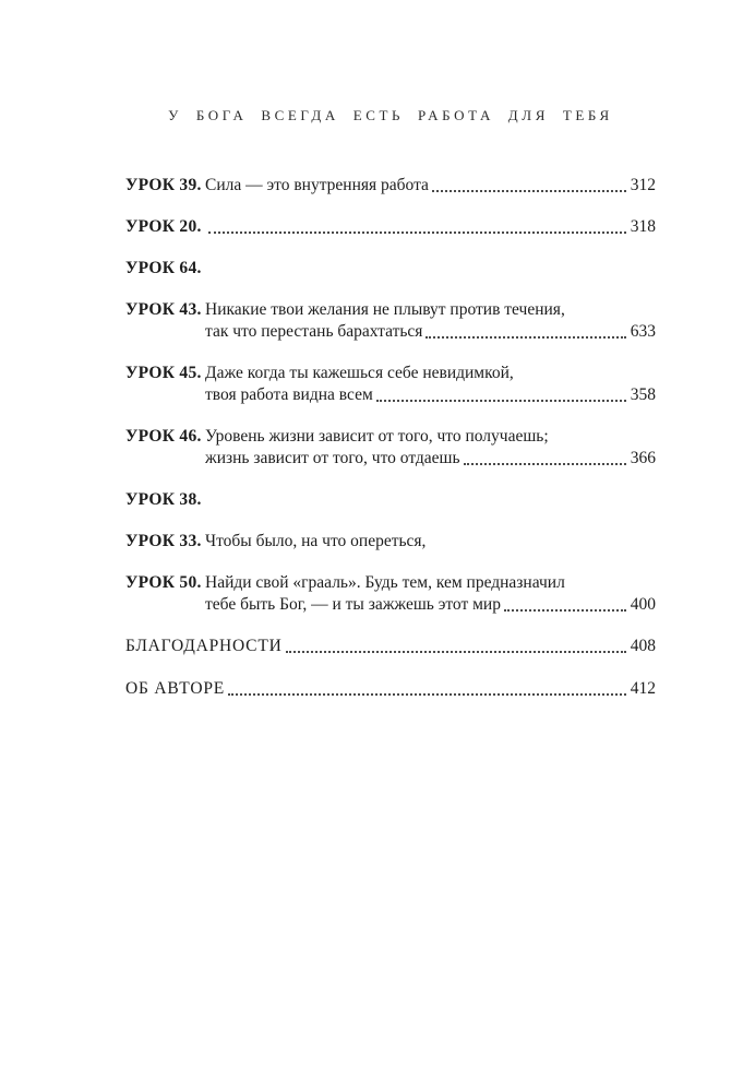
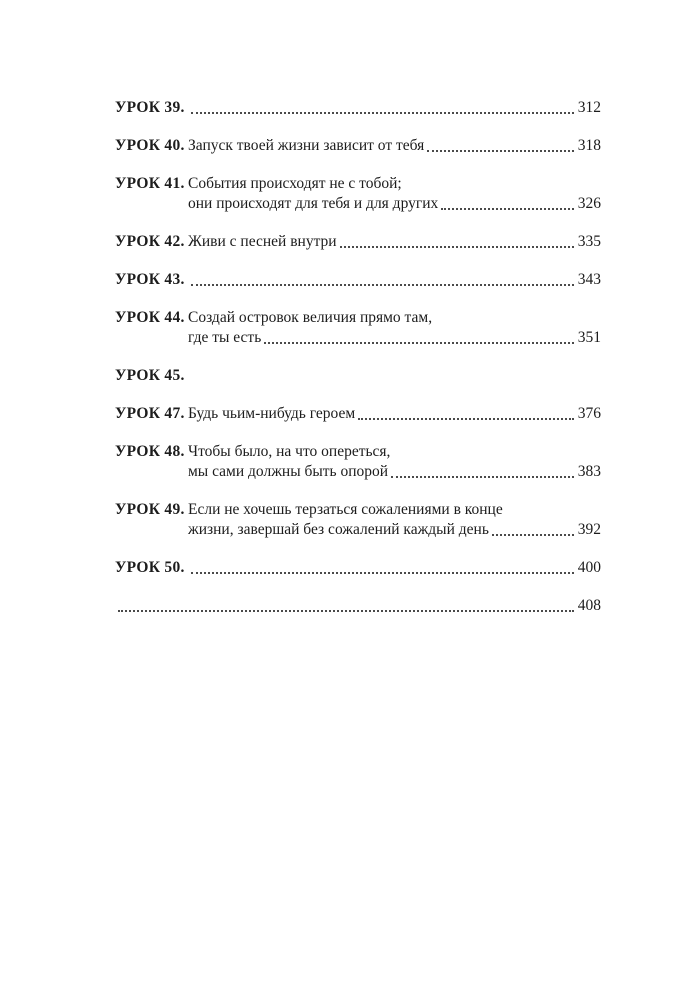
- У БОГА ВСЕГДА ЕСТЬ РАБОТА ДЛЯ ТЕБЯ
  УРОК 39.
- Сила — это внутренняя работа
  312
- УРОК 20.
+ УРОК 40.
+ Запуск твоей жизни зависит от тебя
  318
- УРОК 64.
+ УРОК 41.
+ События происходят не с тобой;
+ они происходят для тебя и для других
+ 326
+ УРОК 42.
+ Живи с песней внутри
+ 335
  УРОК 43.
- Никакие твои желания не плывут против течения,
- так что перестань барахтаться
- 633
+ 343
+ УРОК 44.
+ Создай островок величия прямо там,
+ где ты есть
+ 351
  УРОК 45.
- Даже когда ты кажешься себе невидимкой,
- твоя работа видна всем
- 358
- УРОК 46.
- Уровень жизни зависит от того, что получаешь;
- жизнь зависит от того, что отдаешь
- 366
- УРОК 38.
+ УРОК 47.
+ Будь чьим-нибудь героем
+ 376
- УРОК 33.
+ УРОК 48.
  Чтобы было, на что опереться,
+ мы сами должны быть опорой
+ 383
+ УРОК 49.
+ Если не хочешь терзаться сожалениями в конце
+ жизни, завершай без сожалений каждый день
+ 392
  УРОК 50.
- Найди свой «грааль». Будь тем, кем предназначил
- тебе быть Бог, — и ты зажжешь этот мир
  400
- БЛАГОДАРНОСТИ
  408
- ОБ АВТОРЕ
- 412
